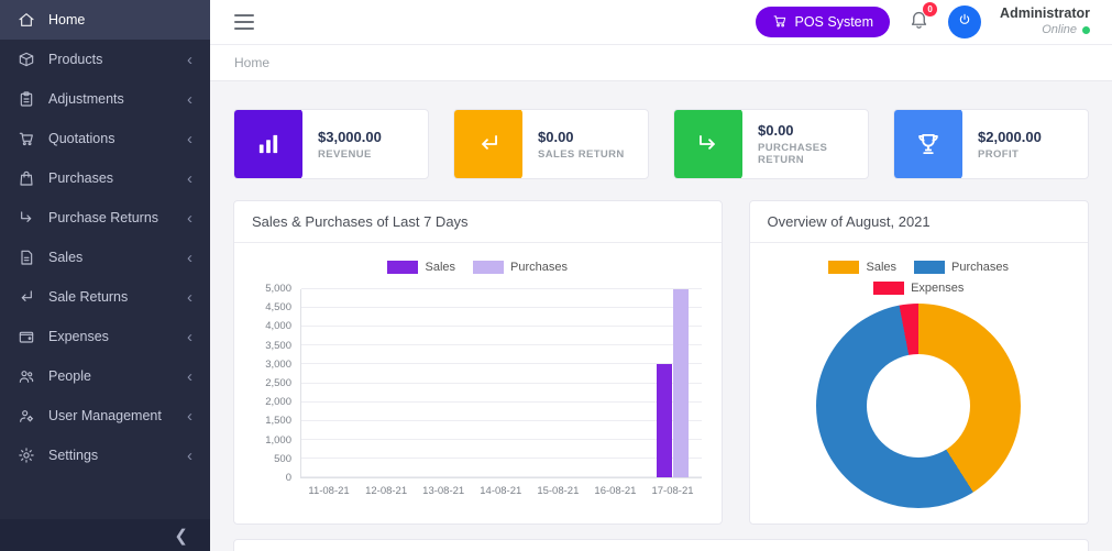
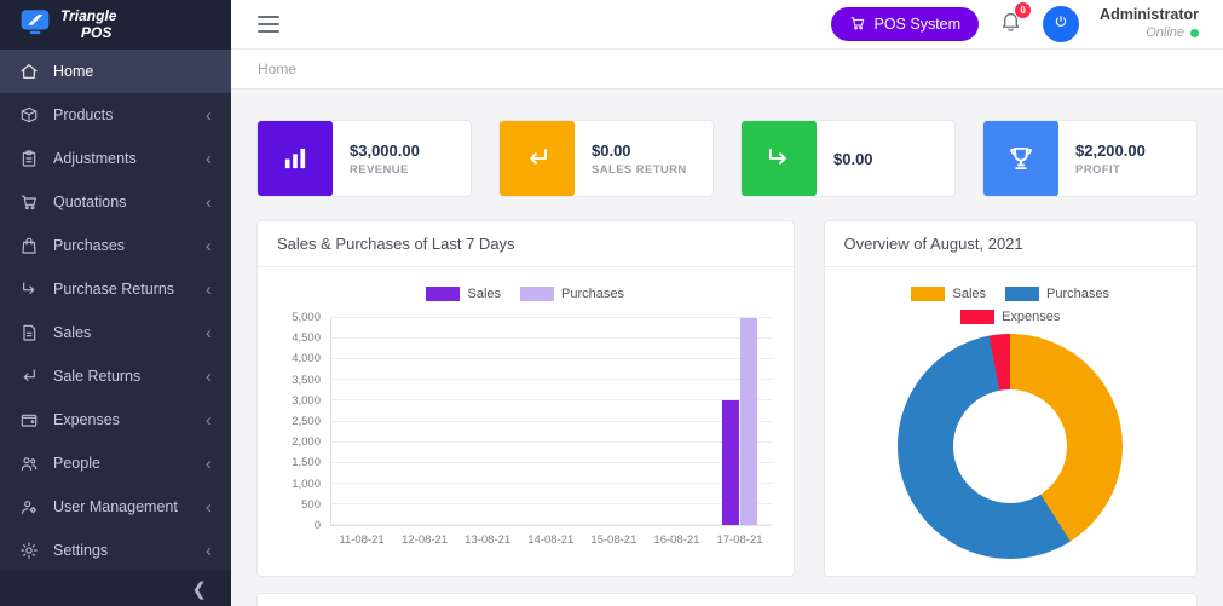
+ Triangle
+ POS
  Home
  Products
  ‹
  Adjustments
  ‹
  Quotations
  ‹
  Purchases
  ‹
  Purchase Returns
  ‹
  Sales
  ‹
  Sale Returns
  ‹
  Expenses
  ‹
  People
  ‹
  User Management
  ‹
  Settings
  ‹
  ❮
  POS System
  0
  Administrator
  Online
  Home
  $3,000.00
  REVENUE
  $0.00
  SALES RETURN
  $0.00
- PURCHASES RETURN
- $2,000.00
+ $2,200.00
  PROFIT
  Sales & Purchases of Last 7 Days
  Sales
  Purchases
  5,000
  4,500
  4,000
  3,500
  3,000
  2,500
  2,000
  1,500
  1,000
  500
  0
  11-08-21
  12-08-21
  13-08-21
  14-08-21
  15-08-21
  16-08-21
  17-08-21
  Overview of August, 2021
  Sales
  Purchases
  Expenses
